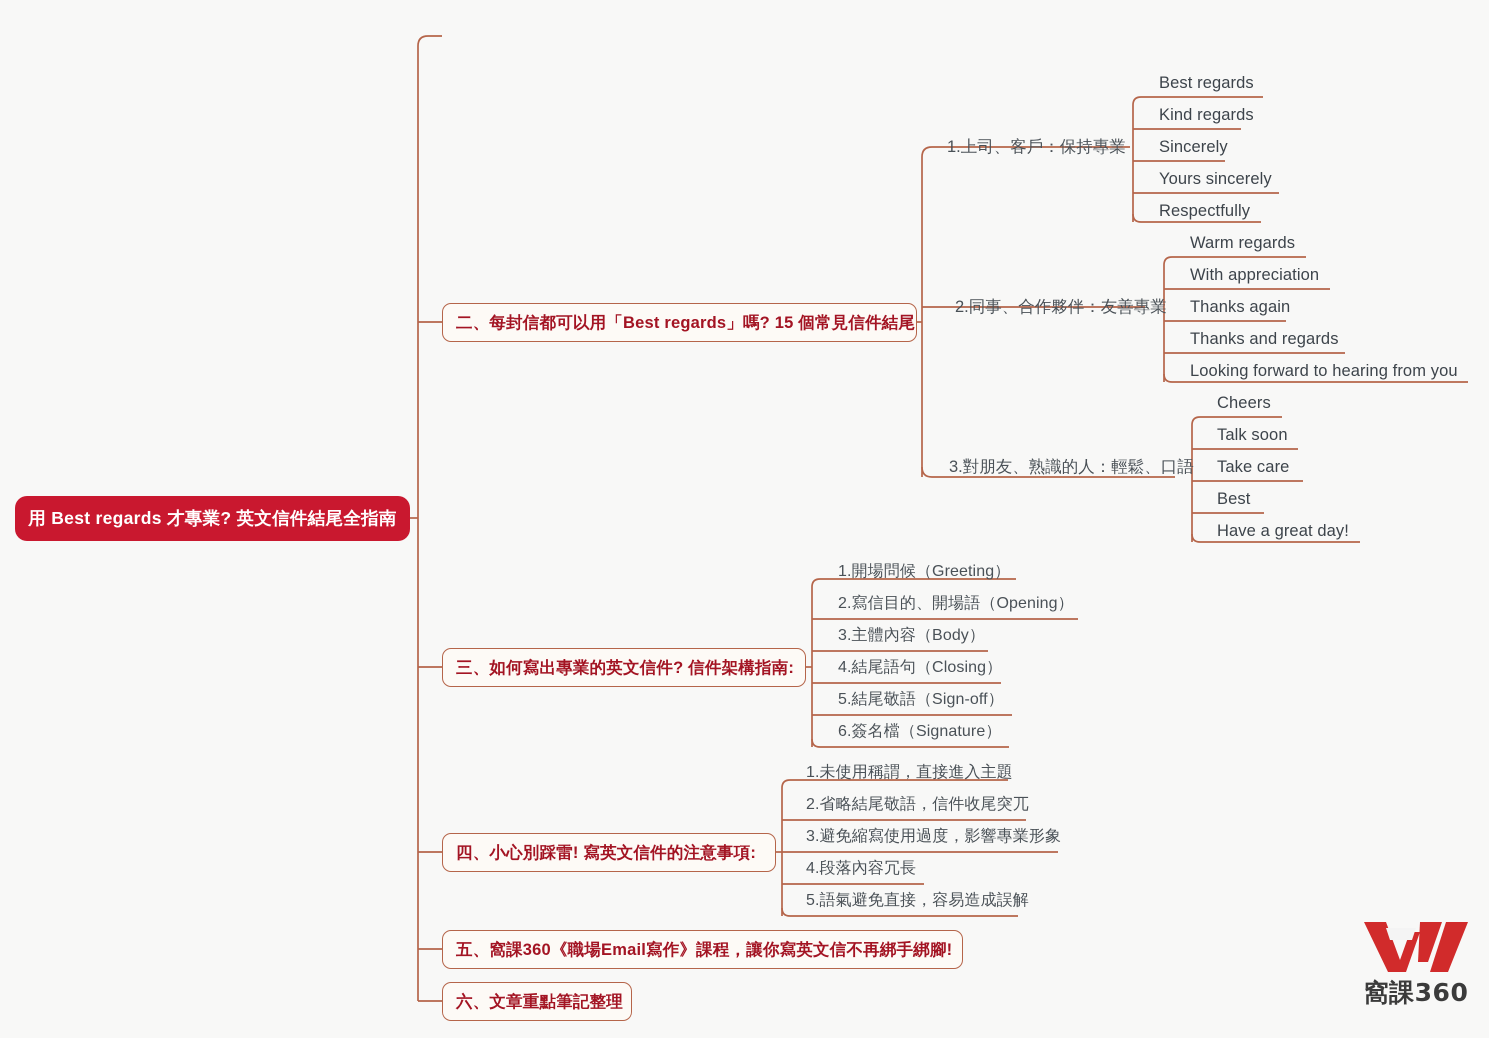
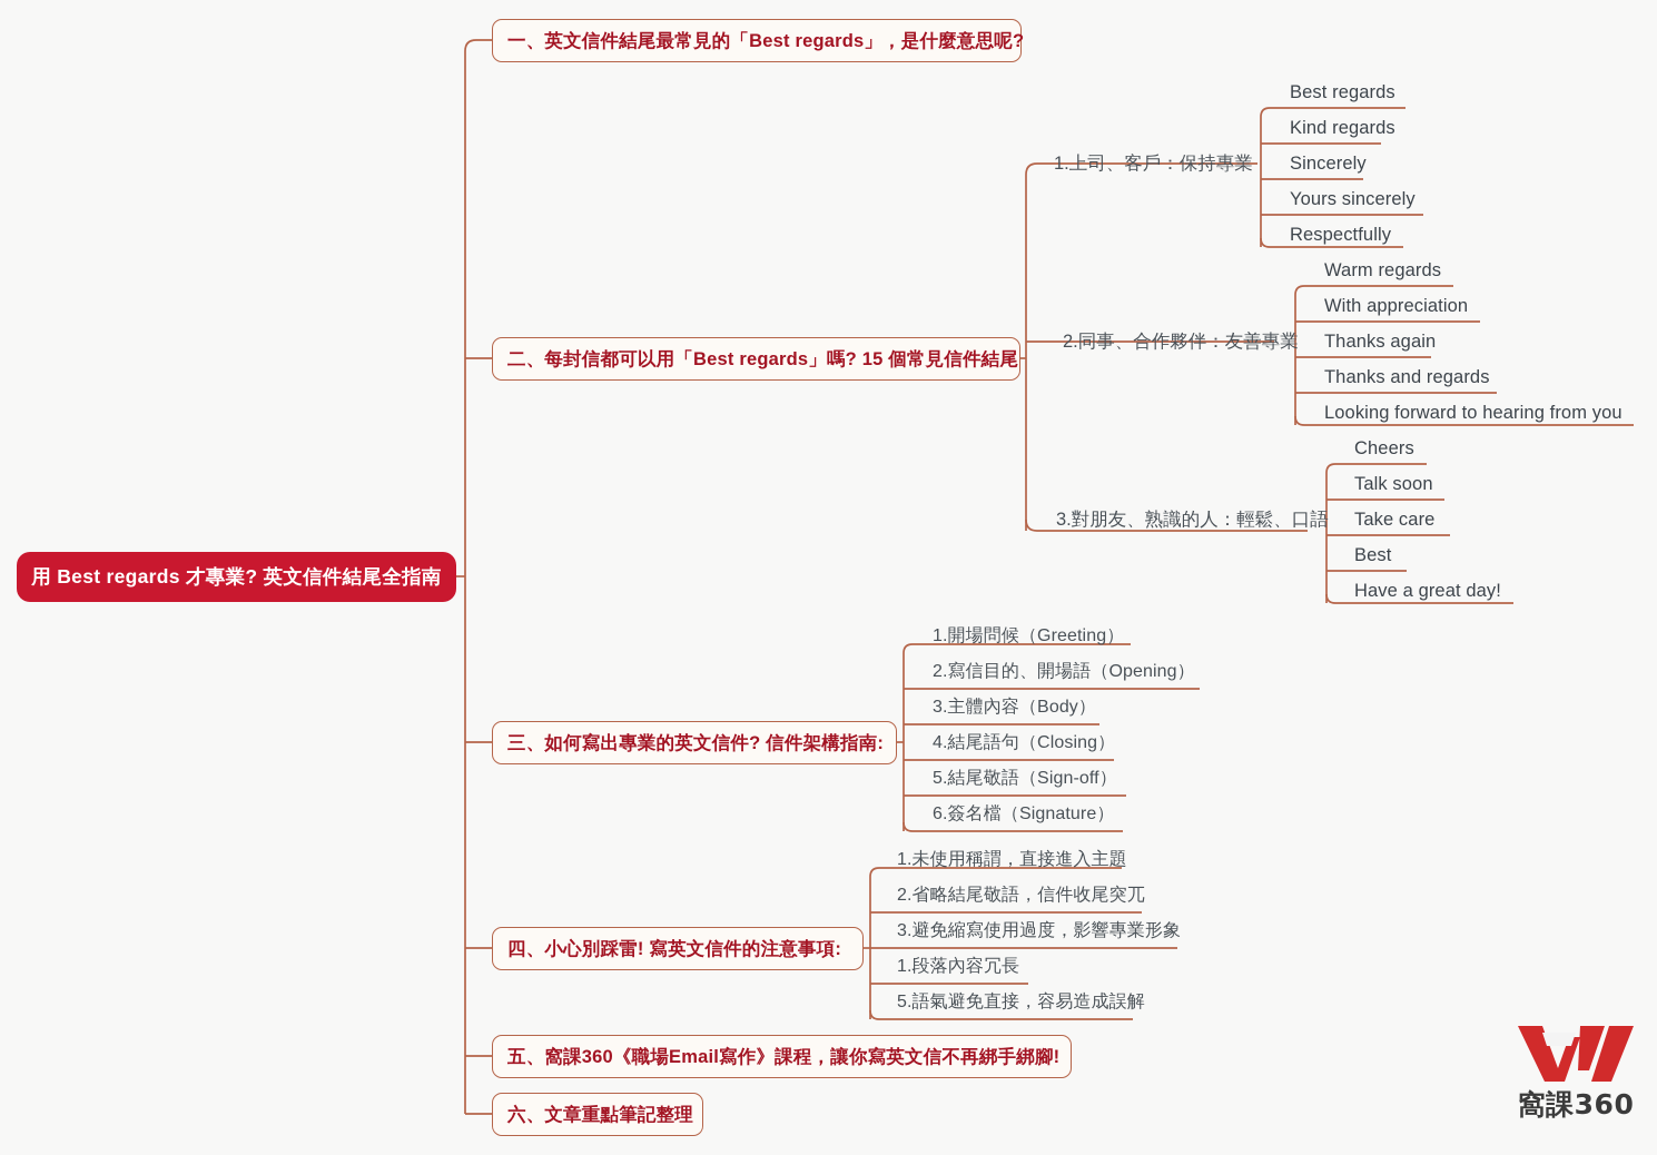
  用 Best regards 才專業? 英文信件結尾全指南
+ 一、英文信件結尾最常見的「Best regards」，是什麼意思呢?
  二、每封信都可以用「Best regards」嗎? 15 個常見信件結尾
  三、如何寫出專業的英文信件? 信件架構指南:
  四、小心別踩雷! 寫英文信件的注意事項:
  五、窩課360《職場Email寫作》課程，讓你寫英文信不再綁手綁腳!
  六、文章重點筆記整理
  1.上司、客戶：保持專業
  2.同事、合作夥伴：友善專業
  3.對朋友、熟識的人：輕鬆、口語
  Best regards
  Kind regards
  Sincerely
  Yours sincerely
  Respectfully
  Warm regards
  With appreciation
  Thanks again
  Thanks and regards
  Looking forward to hearing from you
  Cheers
  Talk soon
  Take care
  Best
  Have a great day!
  1.開場問候（Greeting）
  2.寫信目的、開場語（Opening）
  3.主體內容（Body）
  4.結尾語句（Closing）
  5.結尾敬語（Sign-off）
  6.簽名檔（Signature）
  1.未使用稱謂，直接進入主題
  2.省略結尾敬語，信件收尾突兀
  3.避免縮寫使用過度，影響專業形象
- 4.段落內容冗長
+ 1.段落內容冗長
  5.語氣避免直接，容易造成誤解
  窩課360
